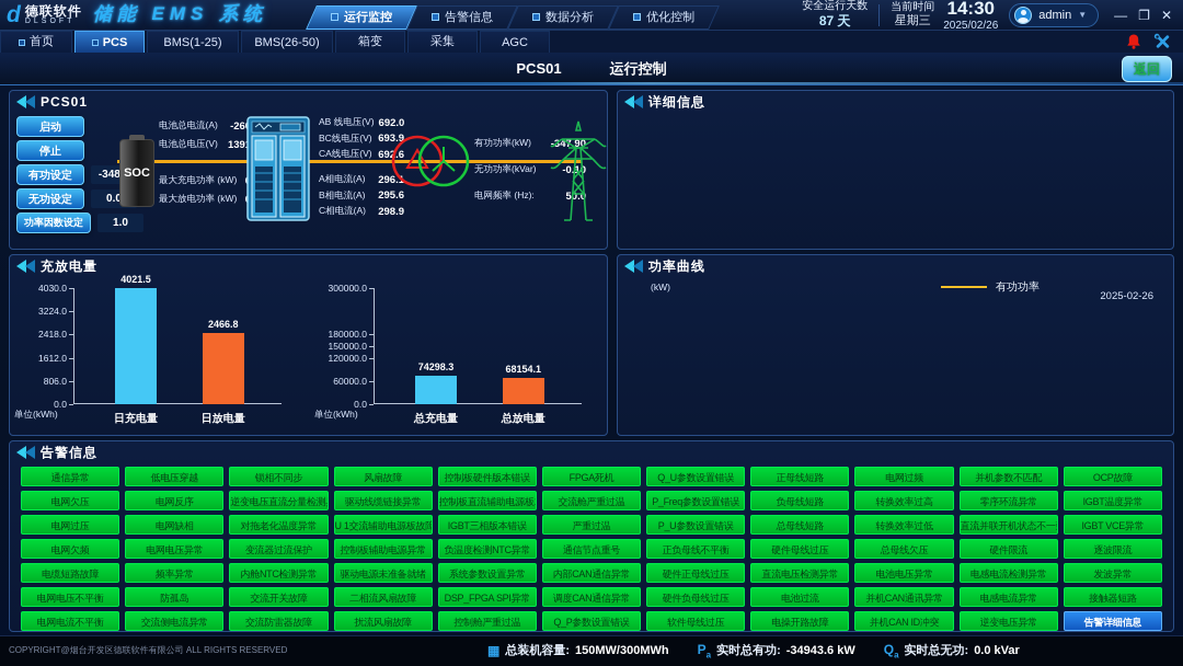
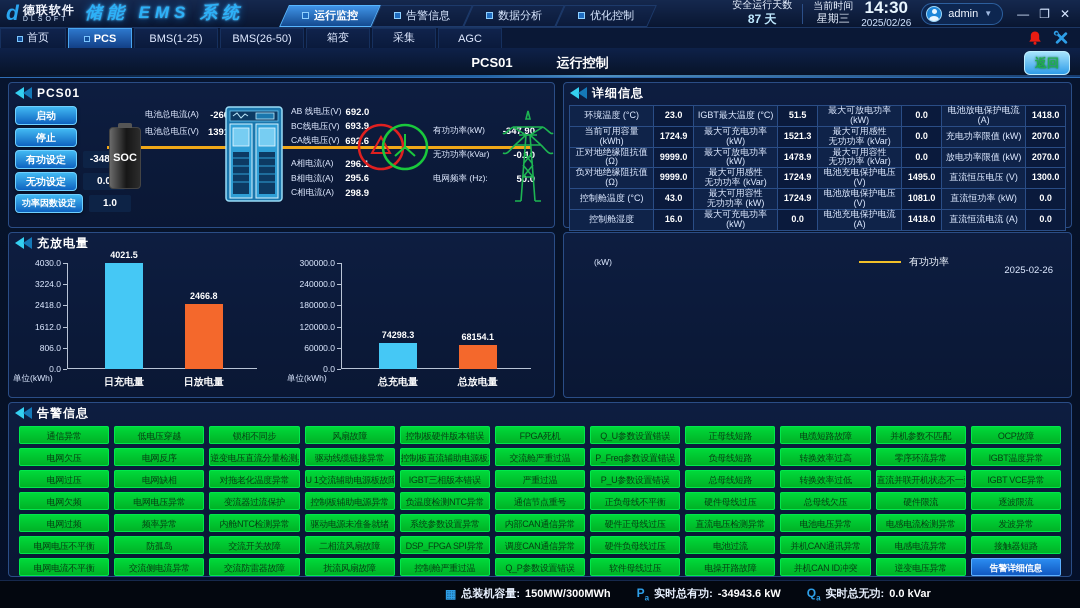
  d
  德联软件
  储能 EMS 系统
  运行监控
  告警信息
  数据分析
  优化控制
  安全运行天数
  87 天
  当前时间
  星期三
  14:30
  2025/02/26
  admin
  ▼
  —
  ❐
  ✕
  首页
  PCS
  BMS(1-25)
  BMS(26-50)
  箱变
  采集
  AGC
  PCS01
  运行控制
  返回
  PCS01
  启动
  停止
  有功设定
  无功设定
  功率因数设定
  1.0
  SOC
  电池总电流(A)
  电池总电压(V)
- 最大充电功率 (kW)
- 最大放电功率 (kW)
  AB 线电压(V)
  692.0
  BC线电压(V)
  693.9
  CA线电压(V)
  692.6
  A相电流(A)
  296.
  B相电流(A)
  295.6
  C相电流(A)
  298.9
  有功功率(kW)
  -4.90
  无功功率(kVar)
  -0.10
  电网频率 (Hz):
  50.0
  详细信息
+ 环境温度 (°C)	23.0	IGBT最大温度 (°C)	51.5	最大可放电功率 (kW)	0.0	电池放电保护电流 (A)	1418.0
+ 当前可用容量 (kWh)	1724.9	最大可充电功率 (kW)	1521.3	最大可用感性 无功功率 (kVar)	0.0	充电功率限值 (kW)	2070.0
+ 正对地绝缘阻抗值 (Ω)	9999.0	最大可放电功率 (kW)	1478.9	最大可用容性 无功功率 (kVar)	0.0	放电功率限值 (kW)	2070.0
+ 负对地绝缘阻抗值 (Ω)	9999.0	最大可用感性 无功功率 (kVar)	1724.9	电池充电保护电压 (V)	1495.0	直流恒压电压 (V)	1300.0
+ 控制舱温度 (°C)	43.0	最大可用容性 无功功率 (kW)	1724.9	电池放电保护电压 (V)	1081.0	直流恒功率 (kW)	0.0
+ 控制舱湿度	16.0	最大可充电功率 (kW)	0.0	电池充电保护电流 (A)	1418.0	直流恒流电流 (A)	0.0
  充放电量
  0.0
  806.0
  1612.0
  2418.0
  3224.0
  4030.0
  4021.5
  日充电量
  2466.8
  日放电量
  单位(kWh)
  0.0
  60000.0
  120000.0
  180000.0
- 150000.0
+ 240000.0
  300000.0
  74298.3
  总充电量
  68154.1
  总放电量
  单位(kWh)
- 功率曲线
  有功功率
  2025-02-26
  (kW)
  告警信息
  通信异常
  低电压穿越
  锁相不同步
  风扇故障
  控制板硬件版本错误
  FPGA死机
  Q_U参数设置错误
  正母线短路
- 电网过频
+ 电缆短路故障
  并机参数不匹配
  OCP故障
  电网欠压
  电网反序
  逆变电压直流分量检测
  驱动线缆链接异常
  控制板直流辅助电源板
  交流舱严重过温
  P_Freq参数设置错误
  负母线短路
  转换效率过高
  零序环流异常
  IGBT温度异常
  电网过压
  电网缺相
  对拖老化温度异常
  U 1交流辅助电源板故障
  IGBT三相版本错误
  严重过温
  P_U参数设置错误
  总母线短路
  转换效率过低
  直流并联开机状态不一
  IGBT VCE异常
  电网欠频
  电网电压异常
  变流器过流保护
  控制板辅助电源异常
  负温度检测NTC异常
  通信节点重号
  正负母线不平衡
  硬件母线过压
  总母线欠压
  硬件限流
  逐波限流
- 电缆短路故障
+ 电网过频
  频率异常
  内舱NTC检测异常
  驱动电源未准备就绪
  系统参数设置异常
  内部CAN通信异常
  硬件正母线过压
  直流电压检测异常
  电池电压异常
  电感电流检测异常
  发波异常
  电网电压不平衡
  防孤岛
  交流开关故障
  二相流风扇故障
  DSP_FPGA SPI异常
  调度CAN通信异常
  硬件负母线过压
  电池过流
  并机CAN通讯异常
  电感电流异常
  接触器短路
  电网电流不平衡
  交流侧电流异常
  交流防雷器故障
  扰流风扇故障
  控制舱严重过温
  Q_P参数设置错误
  软件母线过压
  电操开路故障
  并机CAN ID冲突
  逆变电压异常
  告警详细信息
- COPYRIGHT@烟台开发区德联软件有限公司 ALL RIGHTS RESERVED
  ▦
  总装机容量:
  150MW/300MWh
  Pa
  实时总有功:
  -34943.6 kW
  Qa
  实时总无功:
  0.0 kVar
